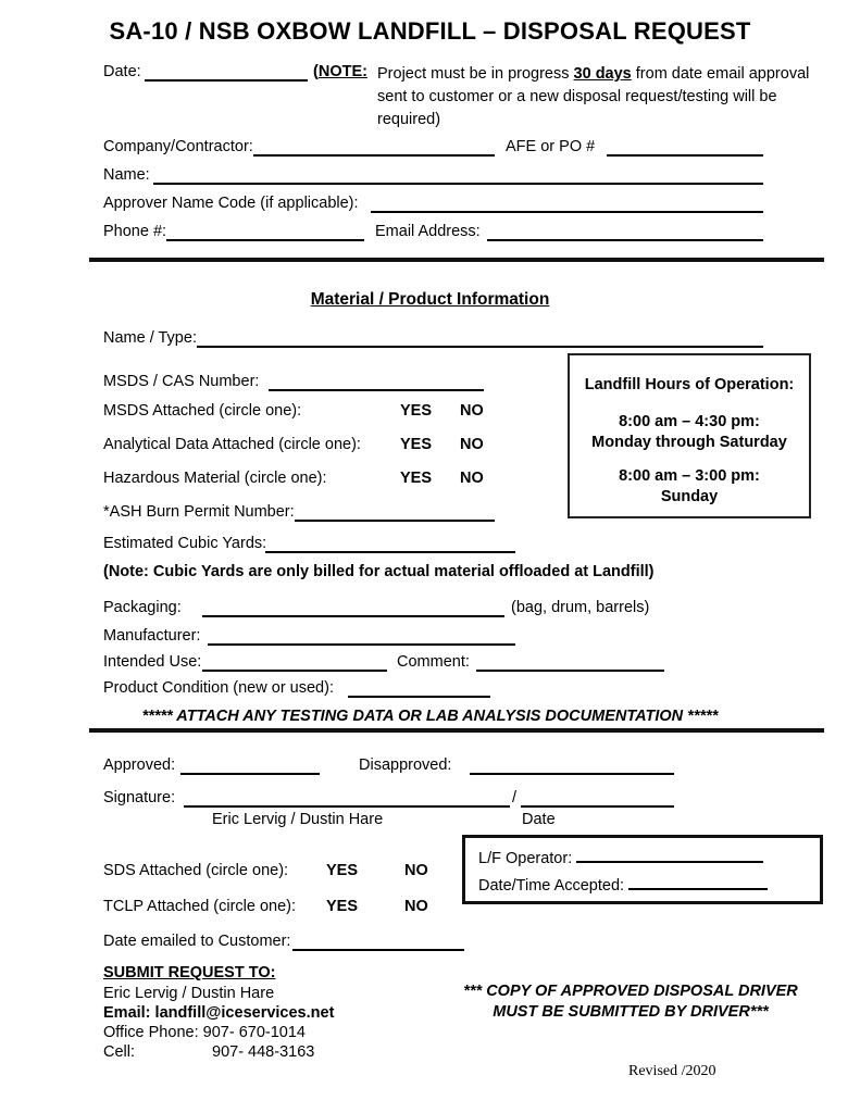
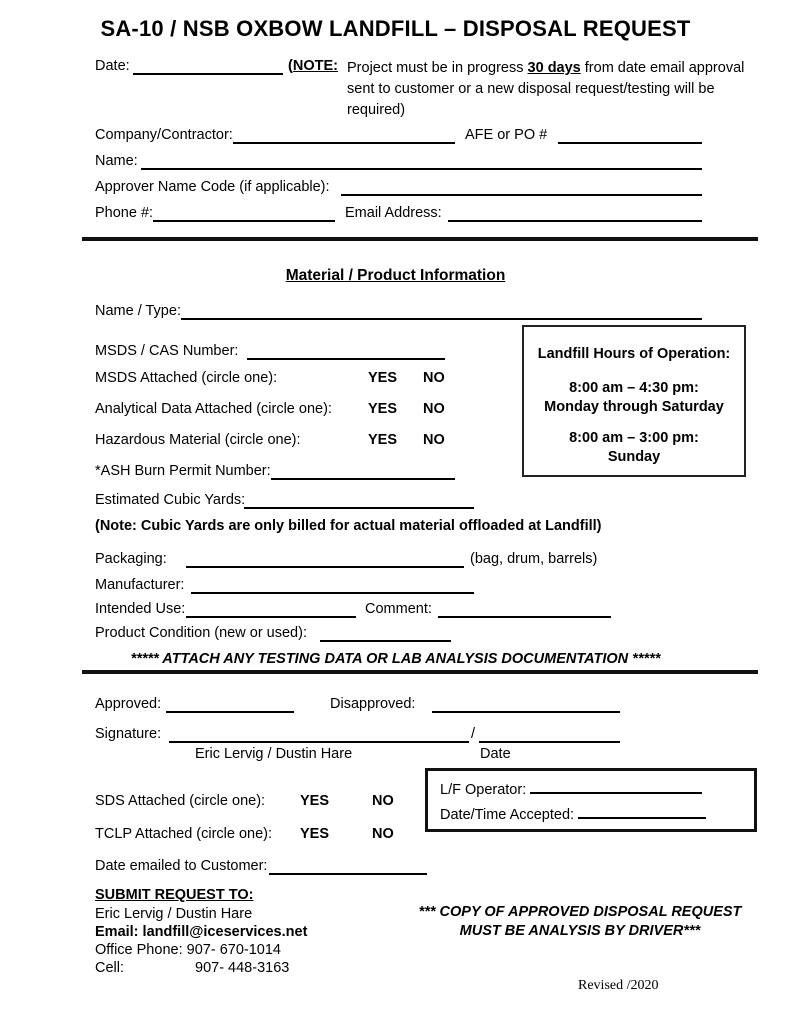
  SA-10 / NSB OXBOW LANDFILL – DISPOSAL REQUEST
  Date:
  (NOTE:
  Project must be in progress 30 days from date email approval sent to customer or a new disposal request/testing will be required)
  Company/Contractor:
  AFE or PO #
  Name:
  Approver Name Code (if applicable):
  Phone #:
  Email Address:
  Material / Product Information
  Name / Type:
  MSDS / CAS Number:
  MSDS Attached (circle one):
  YES
  NO
  Analytical Data Attached (circle one):
  YES
  NO
  Hazardous Material (circle one):
  YES
  NO
  *ASH Burn Permit Number:
  Landfill Hours of Operation:
  8:00 am – 4:30 pm:
  Monday through Saturday
  8:00 am – 3:00 pm:
  Sunday
  Estimated Cubic Yards:
  (Note: Cubic Yards are only billed for actual material offloaded at Landfill)
  Packaging:
  (bag, drum, barrels)
  Manufacturer:
  Intended Use:
  Comment:
  Product Condition (new or used):
  ***** ATTACH ANY TESTING DATA OR LAB ANALYSIS DOCUMENTATION *****
  Approved:
  Disapproved:
  Signature:
  /
  Eric Lervig / Dustin Hare
  Date
  SDS Attached (circle one):
  YES
  NO
  TCLP Attached (circle one):
  YES
  NO
  Date emailed to Customer:
  L/F Operator:
  Date/Time Accepted:
  SUBMIT REQUEST TO:
  Eric Lervig / Dustin Hare
  Email: landfill@iceservices.net
  Office Phone: 907- 670-1014
  Cell:
  907- 448-3163
- *** COPY OF APPROVED DISPOSAL DRIVER
+ *** COPY OF APPROVED DISPOSAL REQUEST
- MUST BE SUBMITTED BY DRIVER***
+ MUST BE ANALYSIS BY DRIVER***
  Revised /2020
